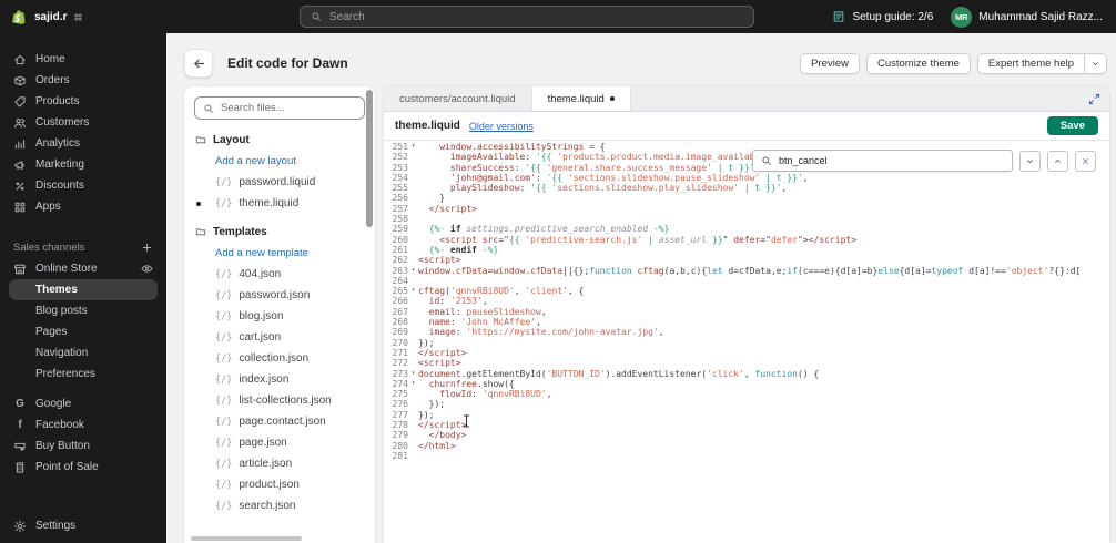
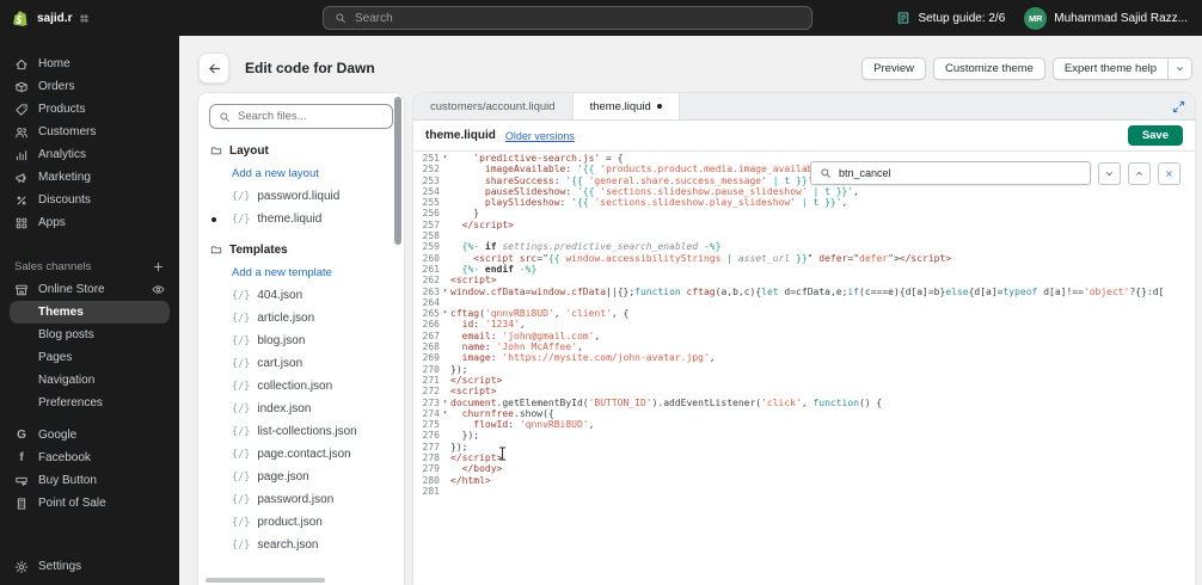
  sajid.r
  Search
  Setup guide: 2/6
  MR
  Muhammad Sajid Razz...
  Home
  Orders
  Products
  Customers
  Analytics
  Marketing
  Discounts
  Apps
  Sales channels
  Online Store
  Themes
  Blog posts
  Pages
  Navigation
  Preferences
  G
  Google
  f
  Facebook
  Buy Button
  Point of Sale
  Settings
  Edit code for Dawn
  Preview
  Customize theme
  Expert theme help
  Search files...
  Layout
  Add a new layout
  {/}
  password.liquid
  {/}
  theme.liquid
  Templates
  Add a new template
  {/}
  404.json
  {/}
- password.json
+ article.json
  {/}
  blog.json
  {/}
  cart.json
  {/}
  collection.json
  {/}
  index.json
  {/}
  list-collections.json
  {/}
  page.contact.json
  {/}
  page.json
  {/}
- article.json
+ password.json
  {/}
  product.json
  {/}
  search.json
  customers/account.liquid
  theme.liquid
  theme.liquid
  Older versions
  Save
  251
- window.accessibilityStrings = {
+ 'predictive-search.js' = {
  252
  imageAvailable: '{{ 'products.product.media.image_availa
  253
  shareSuccess: '{{ 'general.share.success_message' | t }}
  254
- 'john@gmail.com': '{{ 'sections.slideshow.pause_slideshow' | t }}',
+ pauseSlideshow: '{{ 'sections.slideshow.pause_slideshow' | t }}',
  255
  playSlideshow: '{{ 'sections.slideshow.play_slideshow' | t }}',
  256
  }
  257
  </script>
  258
  259
  {%- if settings.predictive_search_enabled -%}
  260
- <script src="{{ 'predictive-search.js' | asset_url }}" defer="defer"></script>
+ <script src="{{ window.accessibilityStrings | asset_url }}" defer="defer"></script>
  261
  {%- endif -%}
  262
  <script>
  263
  window.cfData=window.cfData||{};function cftag(a,b,c){let d=cfData,e;if(c===e){d[a]=b}else{d[a]=typeof d[a]!=='object'?{}:d[
  264
  265
  cftag('qnnvRBi8UD', 'client', {
  266
- id: '2153',
+ id: '1234',
  267
- email: pauseSlideshow,
+ email: 'john@gmail.com',
  268
  name: 'John McAffee',
  269
  image: 'https://mysite.com/john-avatar.jpg',
  270
  });
  271
  </script>
  272
  <script>
  273
  document.getElementById('BUTTON_ID').addEventListener('click', function() {
  274
  churnfree.show({
  275
  flowId: 'qnnvRBi8UD',
  276
  });
  277
  });
  278
  </script>
  279
  </body>
  280
  </html>
  281
  btn_cancel
